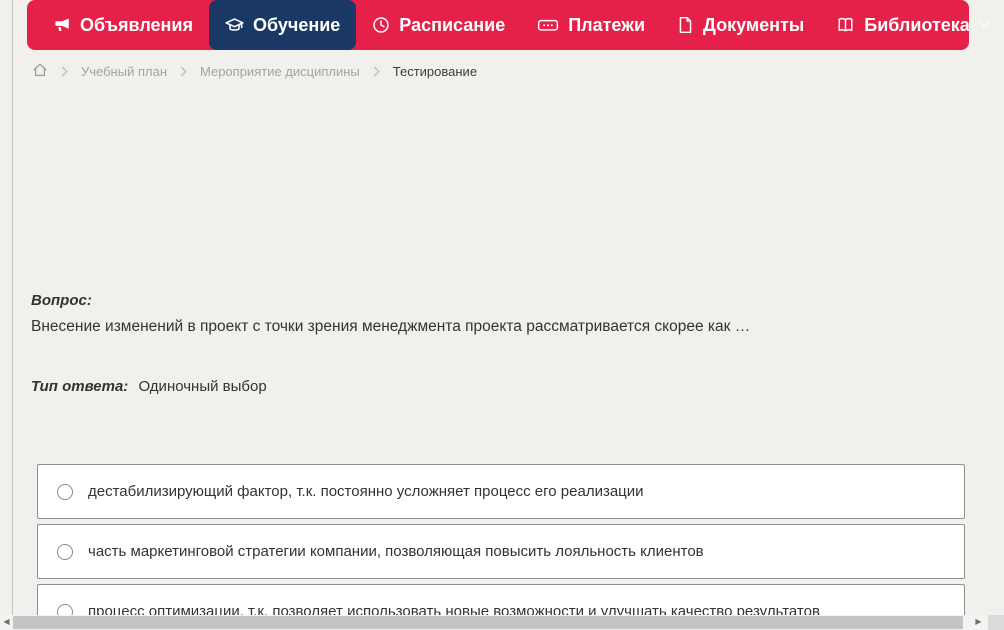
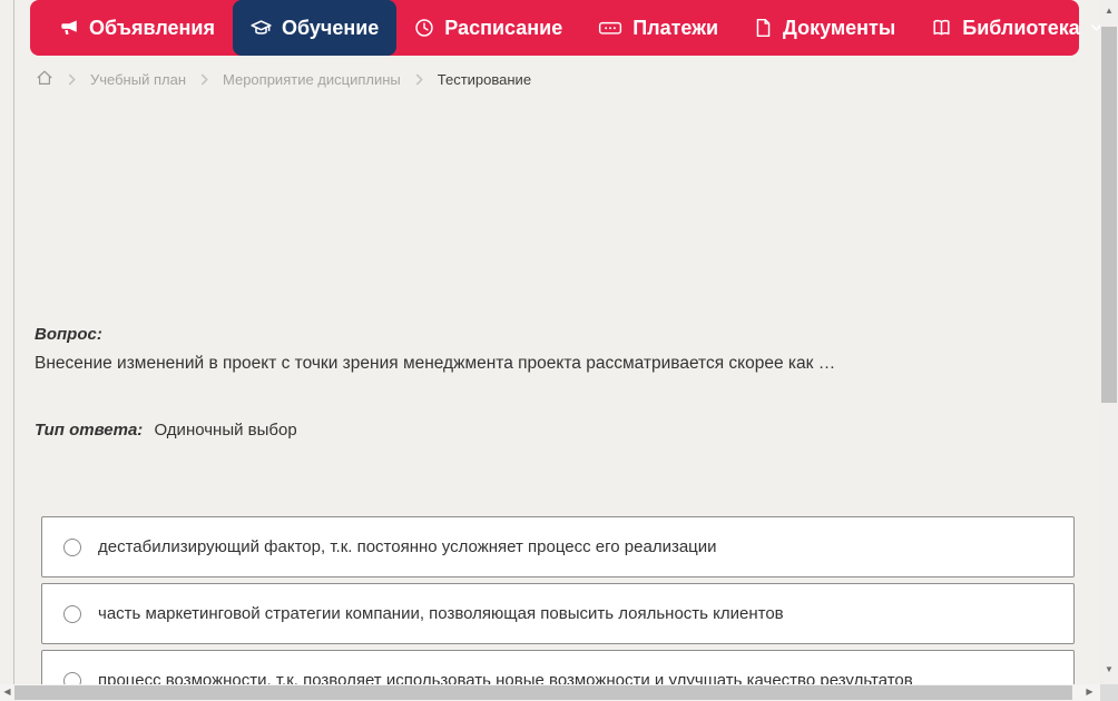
  Объявления
  Обучение
  Расписание
  Платежи
  Документы
  Библиотека
  Учебный план
  Мероприятие дисциплины
  Тестирование
  Вопрос:
  Внесение изменений в проект с точки зрения менеджмента проекта рассматривается скорее как …
  Тип ответа: Одиночный выбор
  дестабилизирующий фактор, т.к. постоянно усложняет процесс его реализации
  часть маркетинговой стратегии компании, позволяющая повысить лояльность клиентов
- процесс оптимизации, т.к. позволяет использовать новые возможности и улучшать качество результатов
+ процесс возможности, т.к. позволяет использовать новые возможности и улучшать качество результатов
+ ▲
+ ▼
  ◀
  ▶
